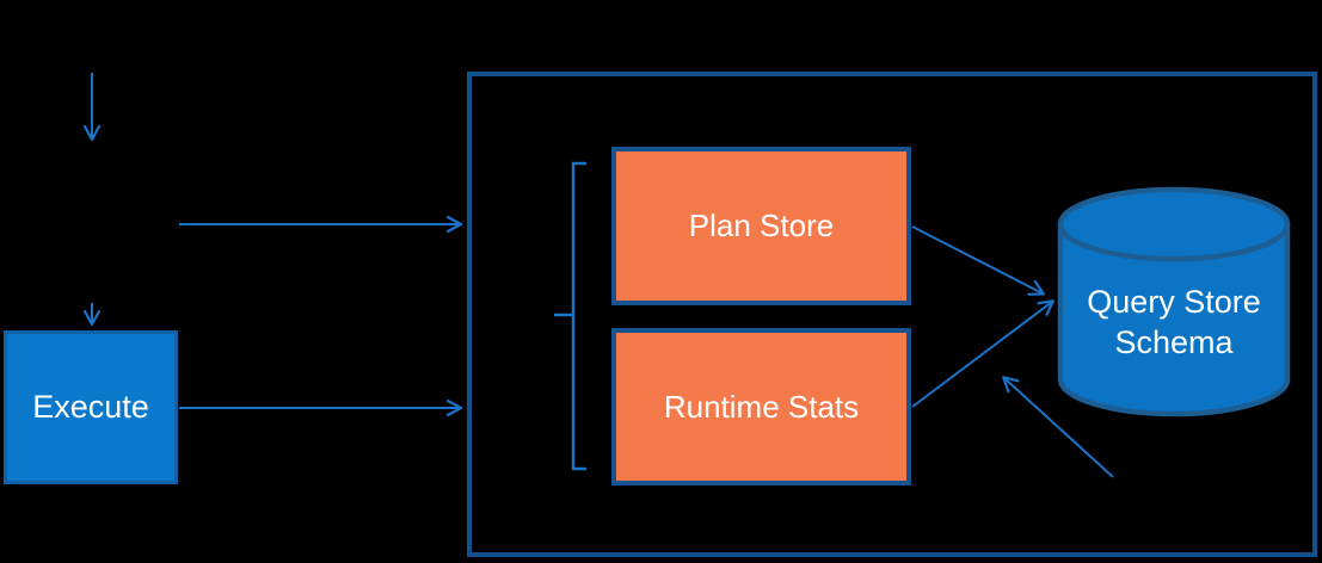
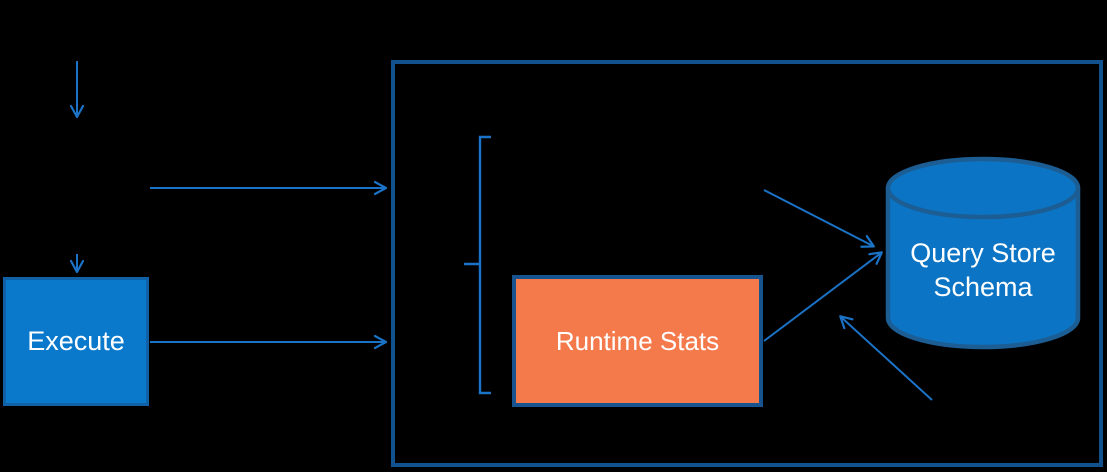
  Execute
- Plan Store
  Runtime Stats
  Query Store Schema
